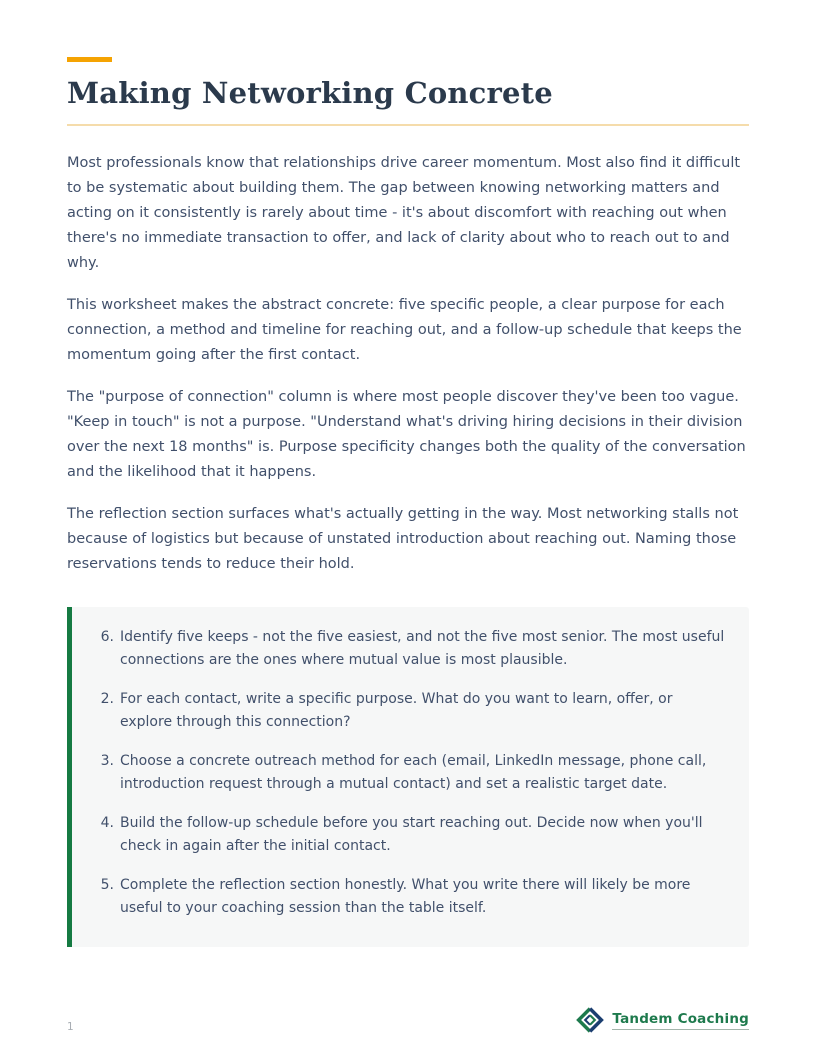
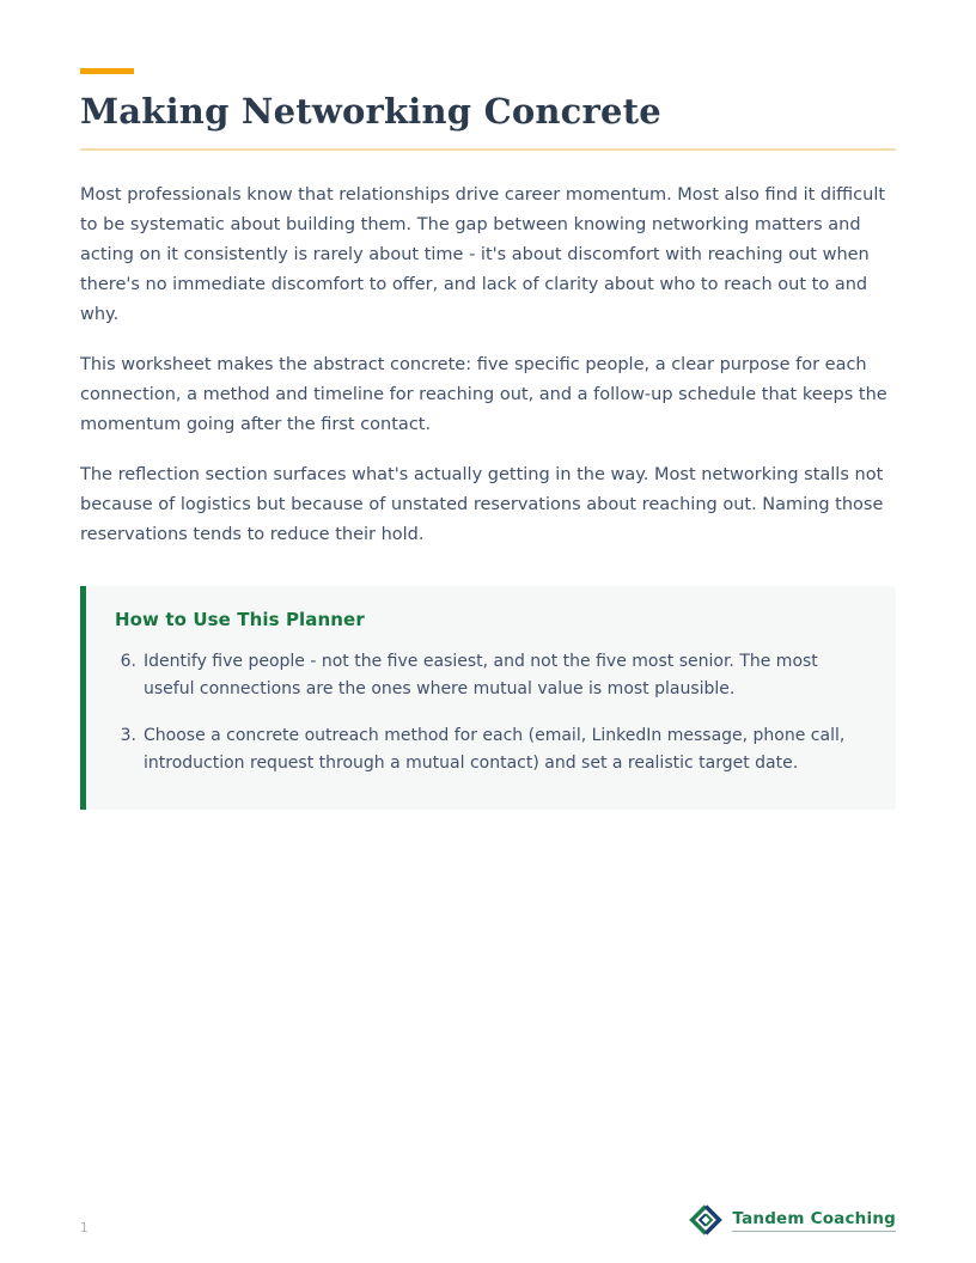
  Making Networking Concrete
- Most professionals know that relationships drive career momentum. Most also find it difficult to be systematic about building them. The gap between knowing networking matters and acting on it consistently is rarely about time - it's about discomfort with reaching out when there's no immediate transaction to offer, and lack of clarity about who to reach out to and why.
+ Most professionals know that relationships drive career momentum. Most also find it difficult to be systematic about building them. The gap between knowing networking matters and acting on it consistently is rarely about time - it's about discomfort with reaching out when there's no immediate discomfort to offer, and lack of clarity about who to reach out to and why.
  This worksheet makes the abstract concrete: five specific people, a clear purpose for each connection, a method and timeline for reaching out, and a follow-up schedule that keeps the momentum going after the first contact.
- The "purpose of connection" column is where most people discover they've been too vague. "Keep in touch" is not a purpose. "Understand what's driving hiring decisions in their division over the next 18 months" is. Purpose specificity changes both the quality of the conversation and the likelihood that it happens.
- The reflection section surfaces what's actually getting in the way. Most networking stalls not because of logistics but because of unstated introduction about reaching out. Naming those reservations tends to reduce their hold.
+ The reflection section surfaces what's actually getting in the way. Most networking stalls not because of logistics but because of unstated reservations about reaching out. Naming those reservations tends to reduce their hold.
+ How to Use This Planner
  6.
- Identify five keeps - not the five easiest, and not the five most senior. The most useful connections are the ones where mutual value is most plausible.
+ Identify five people - not the five easiest, and not the five most senior. The most useful connections are the ones where mutual value is most plausible.
- 2.
- For each contact, write a specific purpose. What do you want to learn, offer, or explore through this connection?
  3.
  Choose a concrete outreach method for each (email, LinkedIn message, phone call, introduction request through a mutual contact) and set a realistic target date.
- 4.
- Build the follow-up schedule before you start reaching out. Decide now when you'll check in again after the initial contact.
- 5.
- Complete the reflection section honestly. What you write there will likely be more useful to your coaching session than the table itself.
  1
  Tandem Coaching
